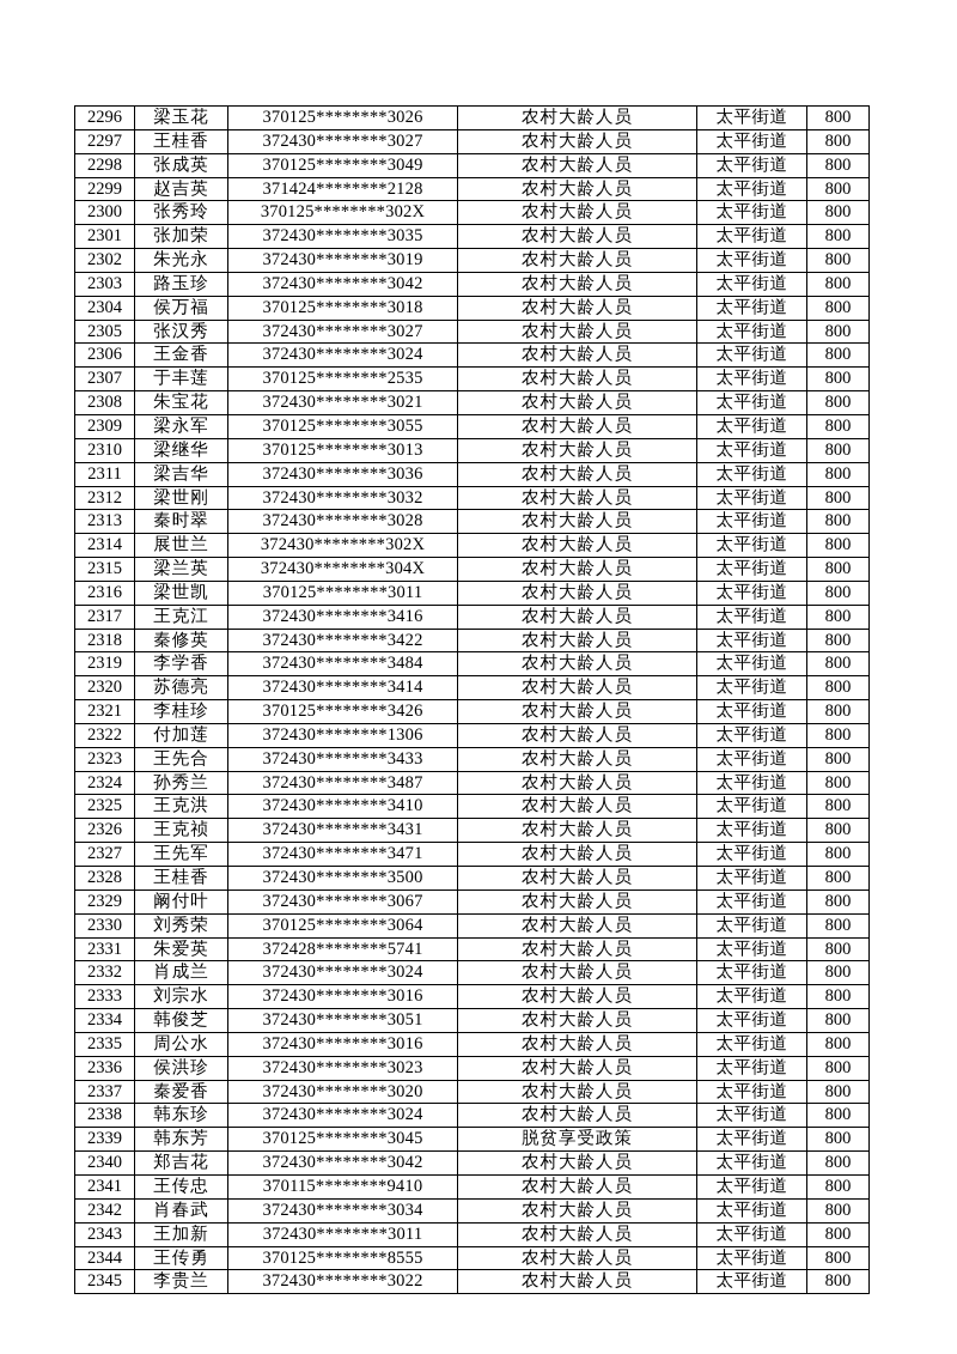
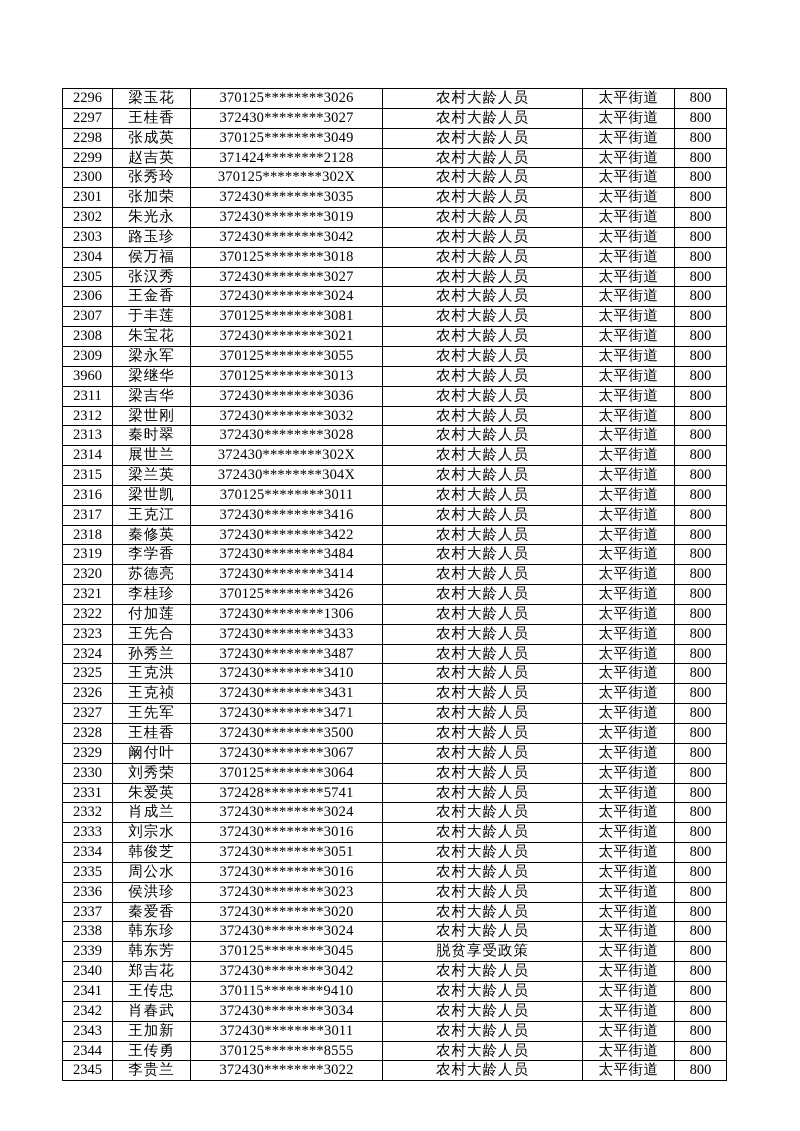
  2296	梁玉花	370125********3026	农村大龄人员	太平街道	800
  2297	王桂香	372430********3027	农村大龄人员	太平街道	800
  2298	张成英	370125********3049	农村大龄人员	太平街道	800
  2299	赵吉英	371424********2128	农村大龄人员	太平街道	800
  2300	张秀玲	370125********302X	农村大龄人员	太平街道	800
  2301	张加荣	372430********3035	农村大龄人员	太平街道	800
  2302	朱光永	372430********3019	农村大龄人员	太平街道	800
  2303	路玉珍	372430********3042	农村大龄人员	太平街道	800
  2304	侯万福	370125********3018	农村大龄人员	太平街道	800
  2305	张汉秀	372430********3027	农村大龄人员	太平街道	800
  2306	王金香	372430********3024	农村大龄人员	太平街道	800
- 2307	于丰莲	370125********2535	农村大龄人员	太平街道	800
+ 2307	于丰莲	370125********3081	农村大龄人员	太平街道	800
  2308	朱宝花	372430********3021	农村大龄人员	太平街道	800
  2309	梁永军	370125********3055	农村大龄人员	太平街道	800
- 2310	梁继华	370125********3013	农村大龄人员	太平街道	800
+ 3960	梁继华	370125********3013	农村大龄人员	太平街道	800
  2311	梁吉华	372430********3036	农村大龄人员	太平街道	800
  2312	梁世刚	372430********3032	农村大龄人员	太平街道	800
  2313	秦时翠	372430********3028	农村大龄人员	太平街道	800
  2314	展世兰	372430********302X	农村大龄人员	太平街道	800
  2315	梁兰英	372430********304X	农村大龄人员	太平街道	800
  2316	梁世凯	370125********3011	农村大龄人员	太平街道	800
  2317	王克江	372430********3416	农村大龄人员	太平街道	800
  2318	秦修英	372430********3422	农村大龄人员	太平街道	800
  2319	李学香	372430********3484	农村大龄人员	太平街道	800
  2320	苏德亮	372430********3414	农村大龄人员	太平街道	800
  2321	李桂珍	370125********3426	农村大龄人员	太平街道	800
  2322	付加莲	372430********1306	农村大龄人员	太平街道	800
  2323	王先合	372430********3433	农村大龄人员	太平街道	800
  2324	孙秀兰	372430********3487	农村大龄人员	太平街道	800
  2325	王克洪	372430********3410	农村大龄人员	太平街道	800
  2326	王克祯	372430********3431	农村大龄人员	太平街道	800
  2327	王先军	372430********3471	农村大龄人员	太平街道	800
  2328	王桂香	372430********3500	农村大龄人员	太平街道	800
  2329	阚付叶	372430********3067	农村大龄人员	太平街道	800
  2330	刘秀荣	370125********3064	农村大龄人员	太平街道	800
  2331	朱爱英	372428********5741	农村大龄人员	太平街道	800
  2332	肖成兰	372430********3024	农村大龄人员	太平街道	800
  2333	刘宗水	372430********3016	农村大龄人员	太平街道	800
  2334	韩俊芝	372430********3051	农村大龄人员	太平街道	800
  2335	周公水	372430********3016	农村大龄人员	太平街道	800
  2336	侯洪珍	372430********3023	农村大龄人员	太平街道	800
  2337	秦爱香	372430********3020	农村大龄人员	太平街道	800
  2338	韩东珍	372430********3024	农村大龄人员	太平街道	800
  2339	韩东芳	370125********3045	脱贫享受政策	太平街道	800
  2340	郑吉花	372430********3042	农村大龄人员	太平街道	800
  2341	王传忠	370115********9410	农村大龄人员	太平街道	800
  2342	肖春武	372430********3034	农村大龄人员	太平街道	800
  2343	王加新	372430********3011	农村大龄人员	太平街道	800
  2344	王传勇	370125********8555	农村大龄人员	太平街道	800
  2345	李贵兰	372430********3022	农村大龄人员	太平街道	800
